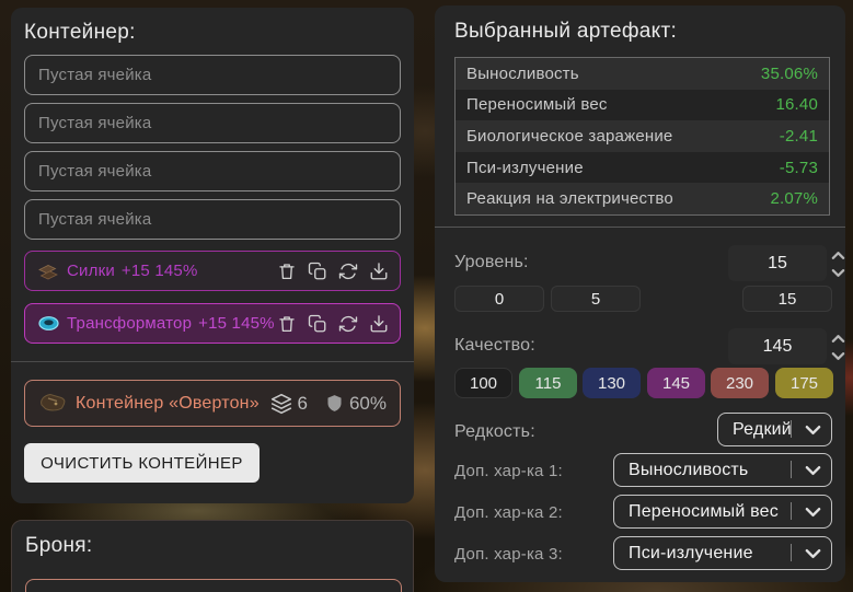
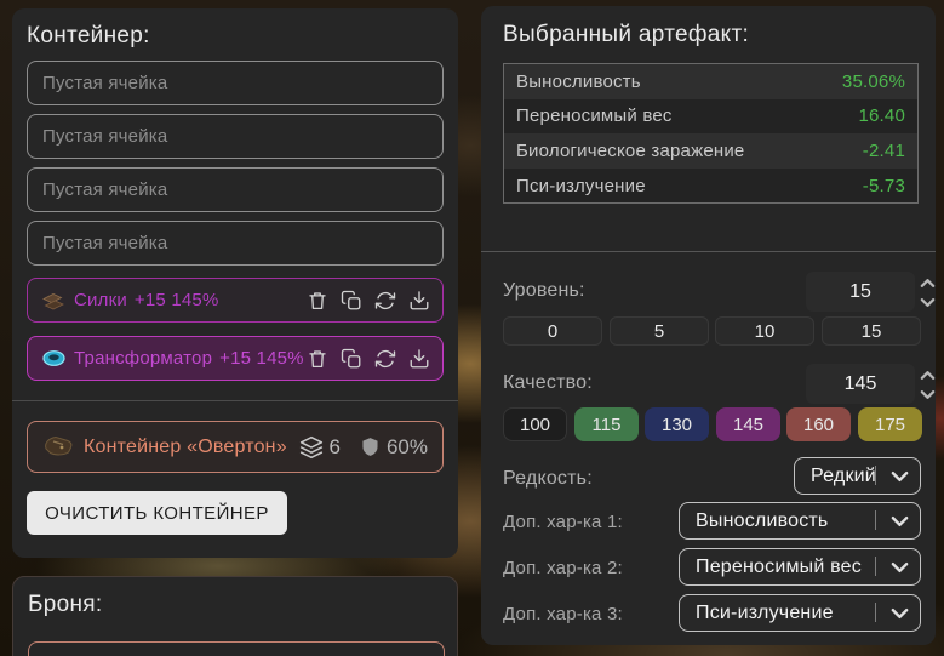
  Контейнер:
  Пустая ячейка
  Пустая ячейка
  Пустая ячейка
  Пустая ячейка
  Силки
  +15 145%
  Трансформатор
  +15 145%
  Контейнер «Овертон»
  6
  60%
  ОЧИСТИТЬ КОНТЕЙНЕР
  Броня:
  Выбранный артефакт:
  Выносливость
  35.06%
  Переносимый вес
  16.40
  Биологическое заражение
  -2.41
  Пси-излучение
  -5.73
- Реакция на электричество
- 2.07%
  Уровень:
  15
  0
  5
+ 10
  15
  Качество:
  145
  100
  115
  130
  145
- 230
+ 160
  175
  Редкость:
  Редкий
  Доп. хар-ка 1:
  Выносливость
  Доп. хар-ка 2:
  Переносимый вес
  Доп. хар-ка 3:
  Пси-излучение
